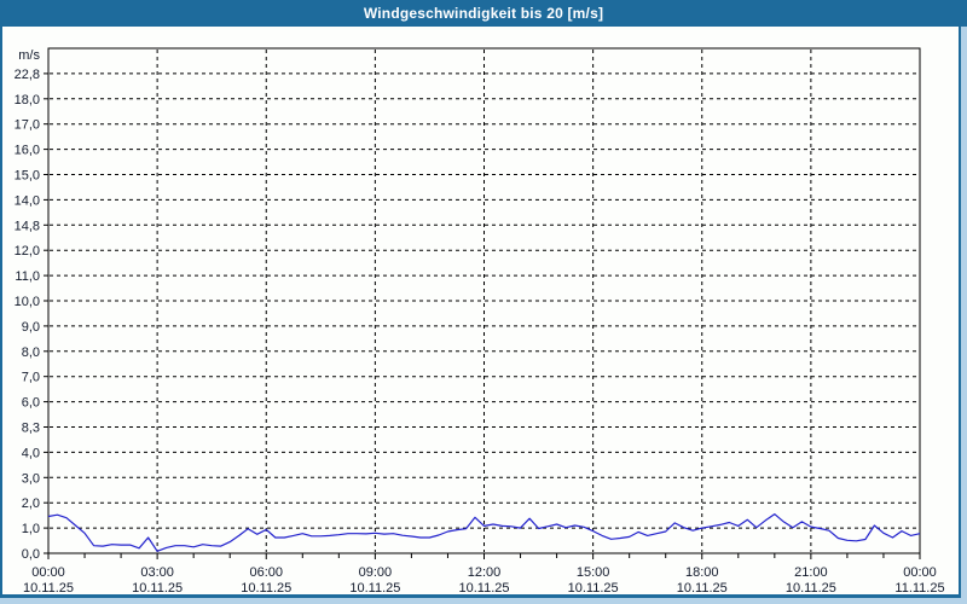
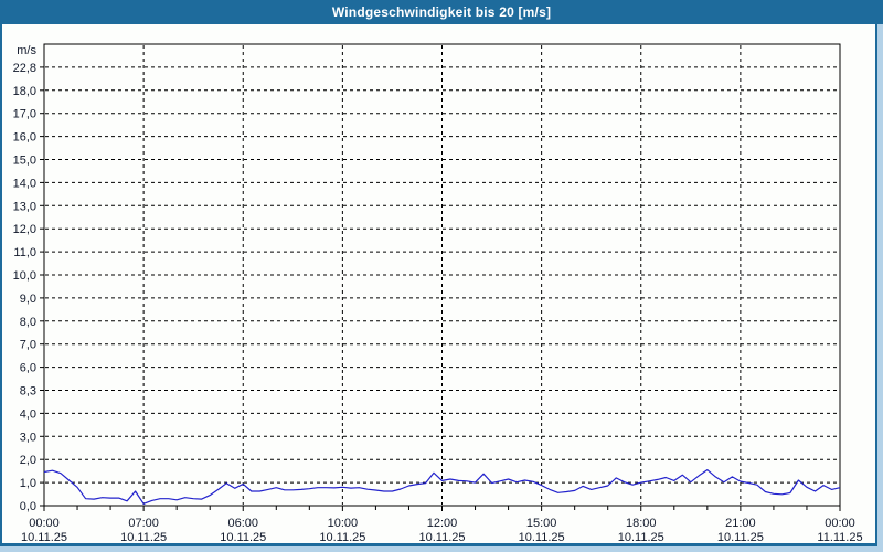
  Windgeschwindigkeit bis 20 [m/s]
  22,8
  18,0
  17,0
  16,0
  15,0
  14,0
- 14,8
+ 13,0
  12,0
  11,0
  10,0
  9,0
  8,0
  7,0
  6,0
  8,3
  4,0
  3,0
  2,0
  1,0
  0,0
  m/s
  00:00
  10.11.25
- 03:00
+ 07:00
  10.11.25
  06:00
  10.11.25
- 09:00
+ 10:00
  10.11.25
  12:00
  10.11.25
  15:00
  10.11.25
  18:00
  10.11.25
  21:00
  10.11.25
  00:00
  11.11.25
